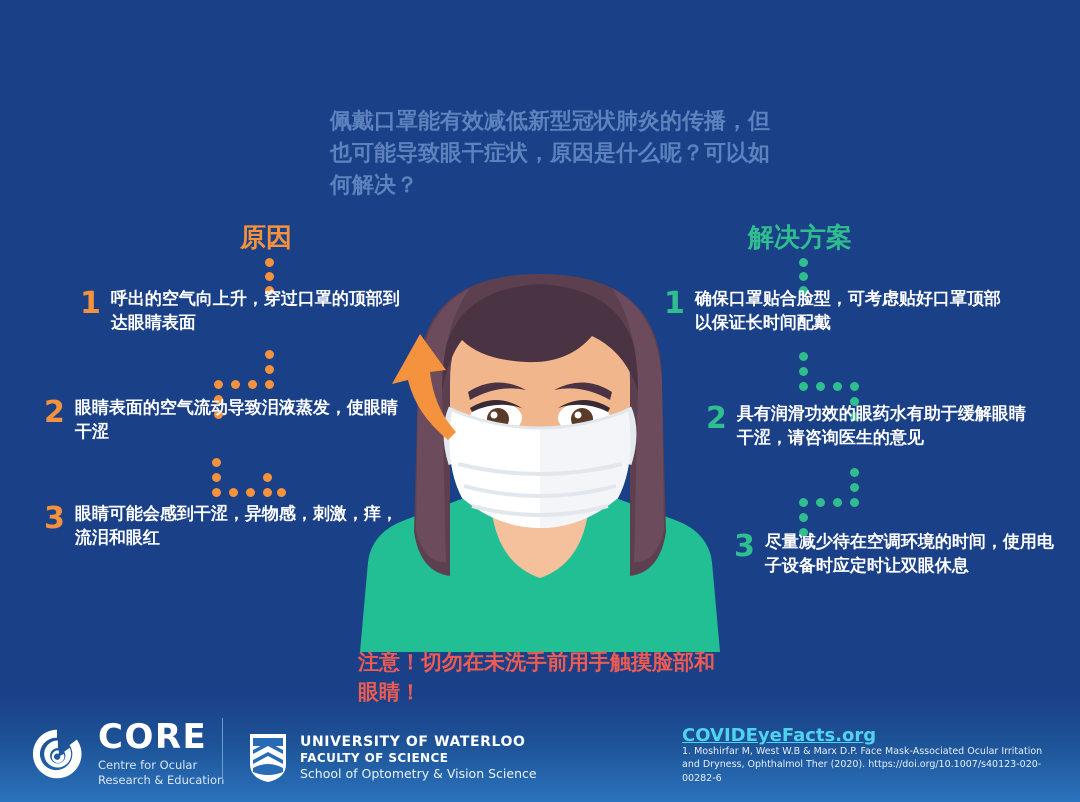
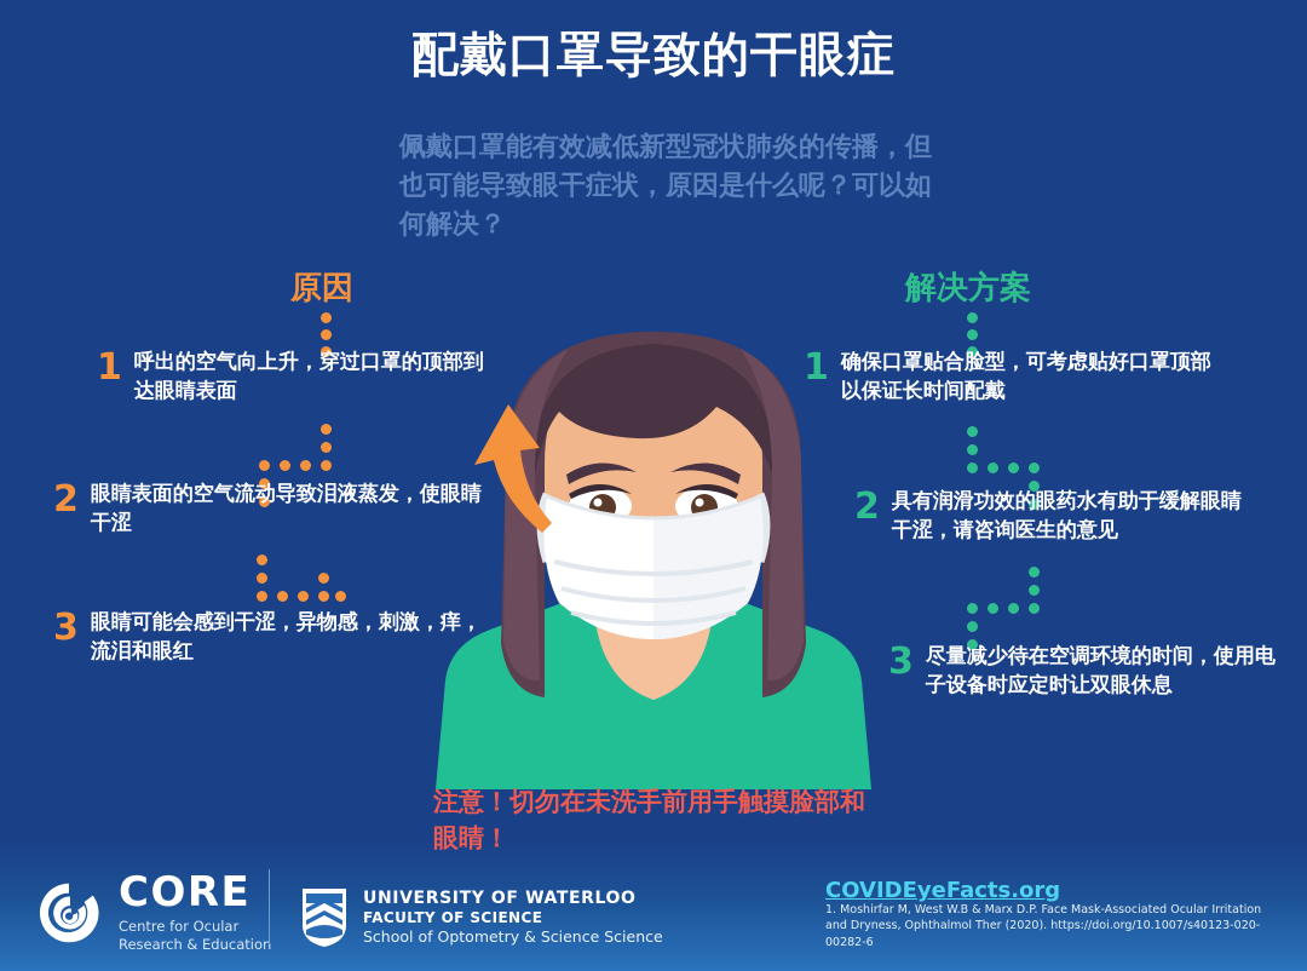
+ 配戴口罩导致的干眼症
  佩戴口罩能有效减低新型冠状肺炎的传播，但也可能导致眼干症状，原因是什么呢？可以如何解决？
  原因
  1
  呼出的空气向上升，穿过口罩的顶部到达眼睛表面
  2
  眼睛表面的空气流动导致泪液蒸发，使眼睛干涩
  3
  眼睛可能会感到干涩，异物感，刺激，痒，流泪和眼红
  解决方案
  1
  确保口罩贴合脸型，可考虑贴好口罩顶部以保证长时间配戴
  2
  具有润滑功效的眼药水有助于缓解眼睛干涩，请咨询医生的意见
  3
  尽量减少待在空调环境的时间，使用电子设备时应定时让双眼休息
  注意！切勿在未洗手前用手触摸脸部和眼睛！
  CORE
  Centre for Ocular
  Research & Education
  UNIVERSITY OF WATERLOO
  FACULTY OF SCIENCE
- School of Optometry & Vision Science
+ School of Optometry & Science Science
  COVIDEyeFacts.org
  1. Moshirfar M, West W.B & Marx D.P. Face Mask-Associated Ocular Irritation and Dryness, Ophthalmol Ther (2020). https://doi.org/10.1007/s40123-020-00282-6
